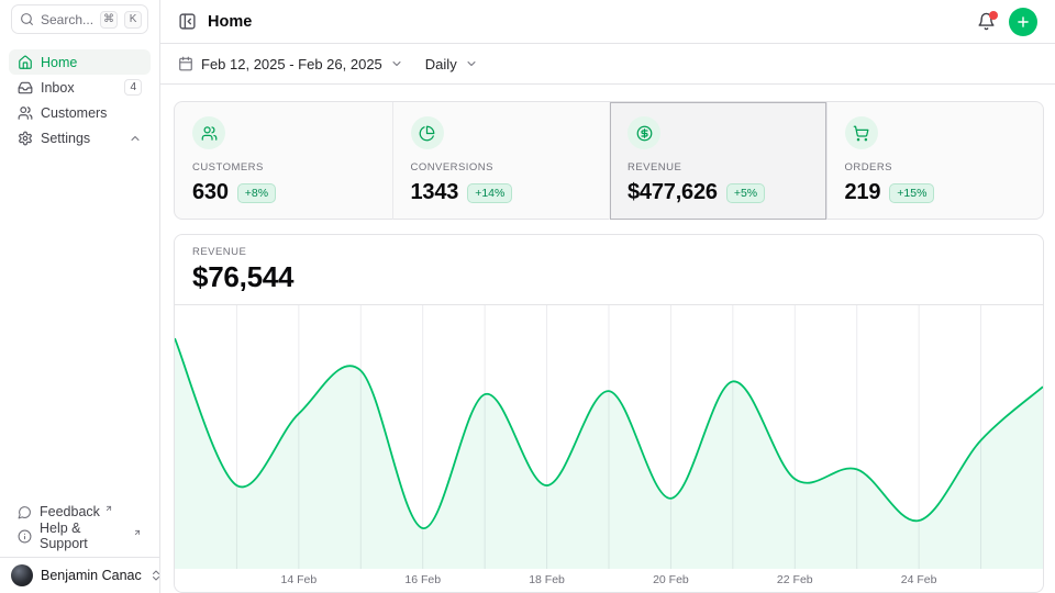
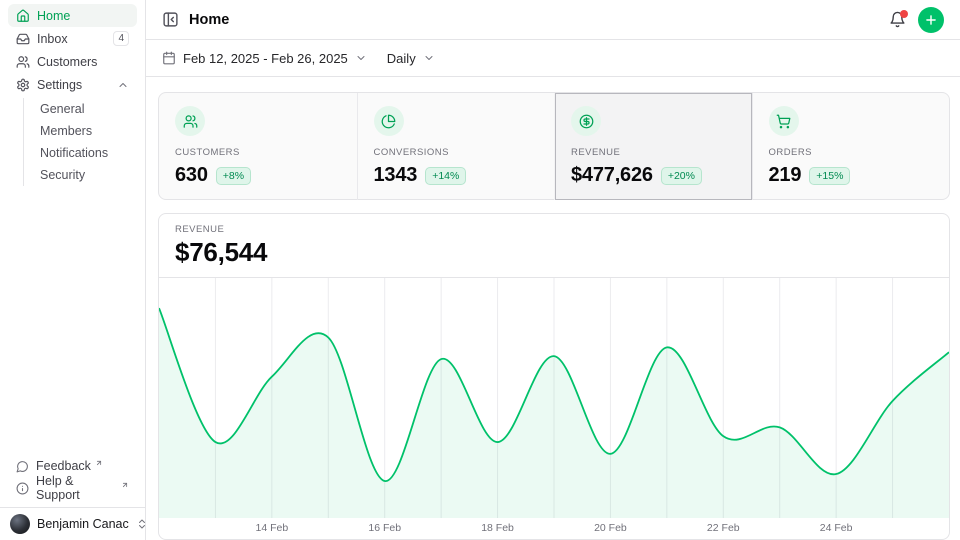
- Search...
- ⌘
- K
  Home
  Inbox
  4
  Customers
  Settings
+ General
+ Members
+ Notifications
+ Security
  Feedback
  Help & Support
  Benjamin Canac
  Home
  Feb 12, 2025 - Feb 26, 2025
  Daily
  CUSTOMERS
  630
  +8%
  CONVERSIONS
  1343
  +14%
  REVENUE
  $477,626
- +5%
+ +20%
  ORDERS
  219
  +15%
  REVENUE
  $76,544
  14 Feb
  16 Feb
  18 Feb
  20 Feb
  22 Feb
  24 Feb
